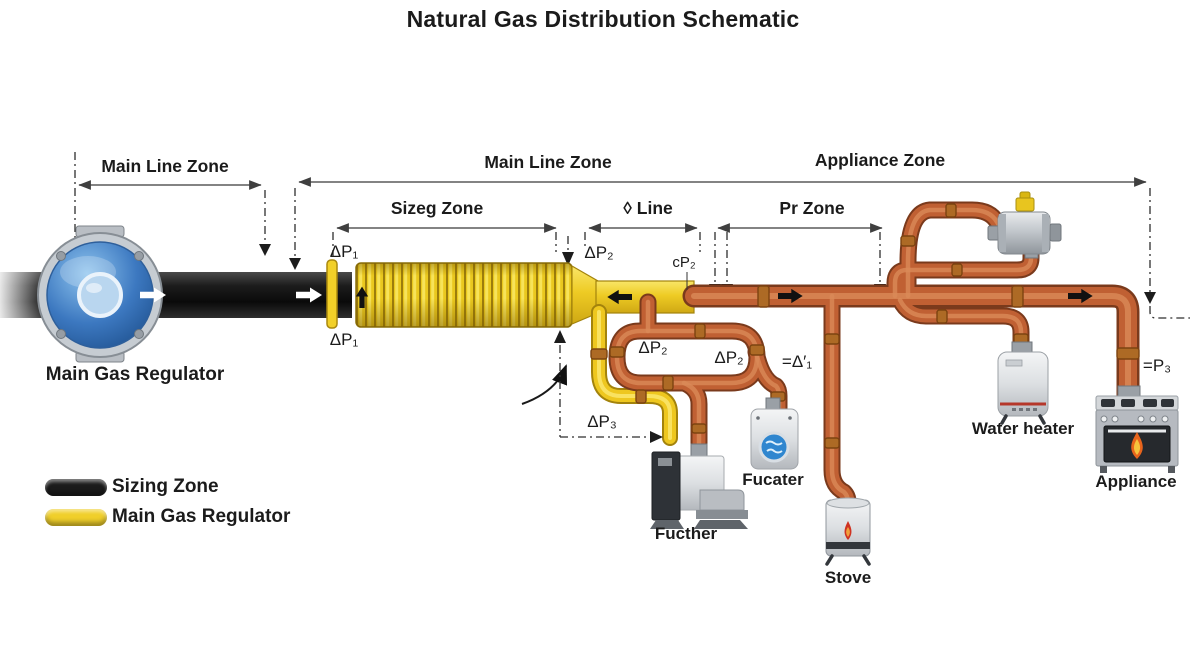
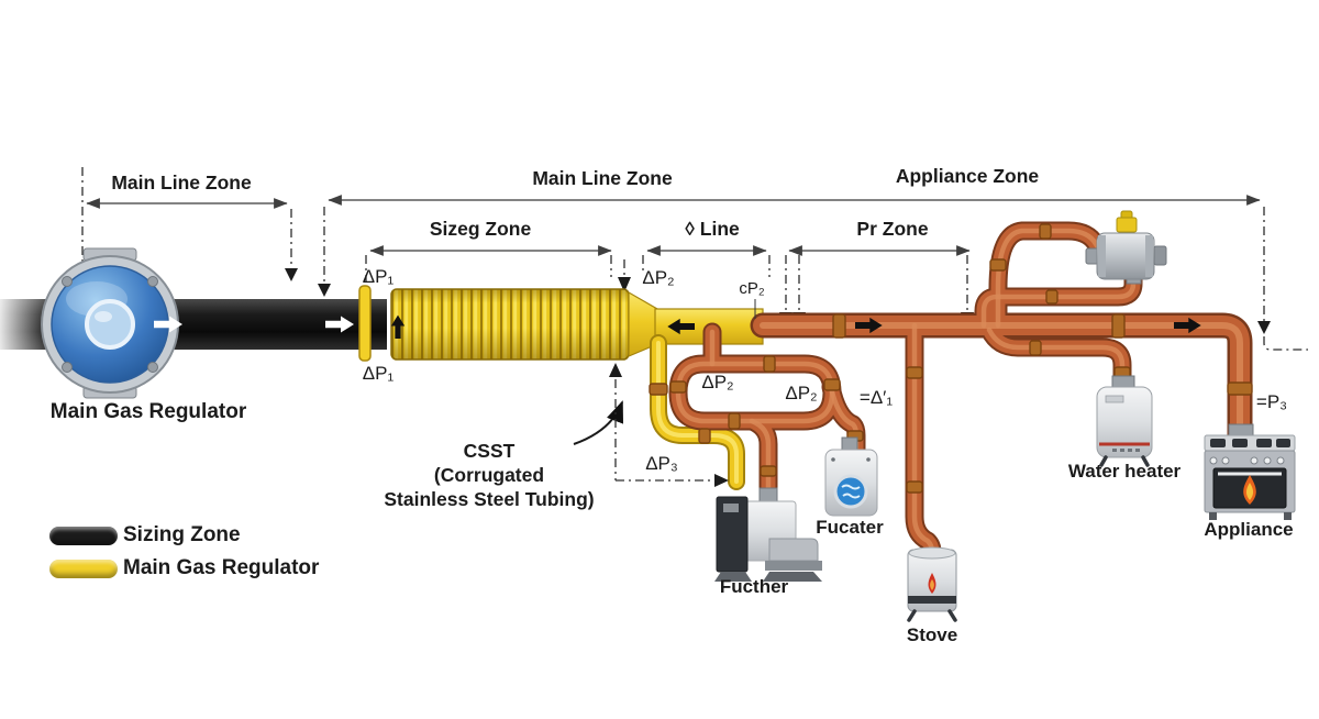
- Natural Gas Distribution Schematic
  Main Line Zone
  Main Line Zone
  Appliance Zone
  Sizeg Zone
  ◊ Line
  Pr Zone
  ΔP₁
  ΔP₁
  ΔP₂
  cP₂
  ΔP₂
  ΔP₂
  =Δ′₁
  ΔP₃
  =P₃
  Main Gas Regulator
+ CSST
+ (Corrugated
+ Stainless Steel Tubing)
  Fucther
  Fucater
  Stove
  Water heater
  Appliance
  Sizing Zone
  Main Gas Regulator
